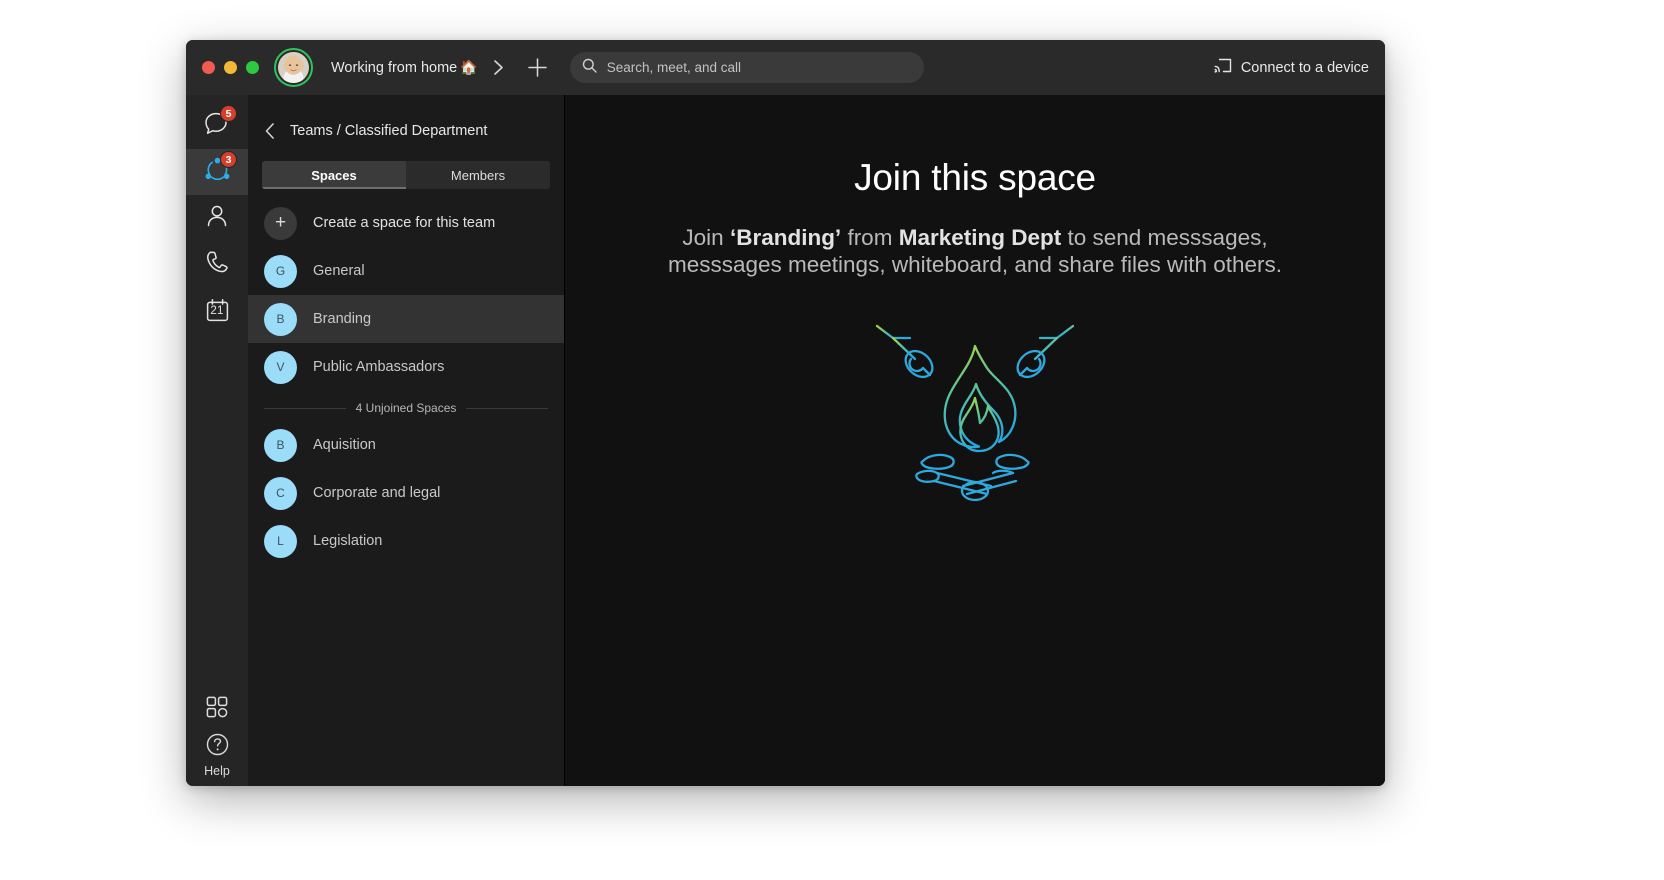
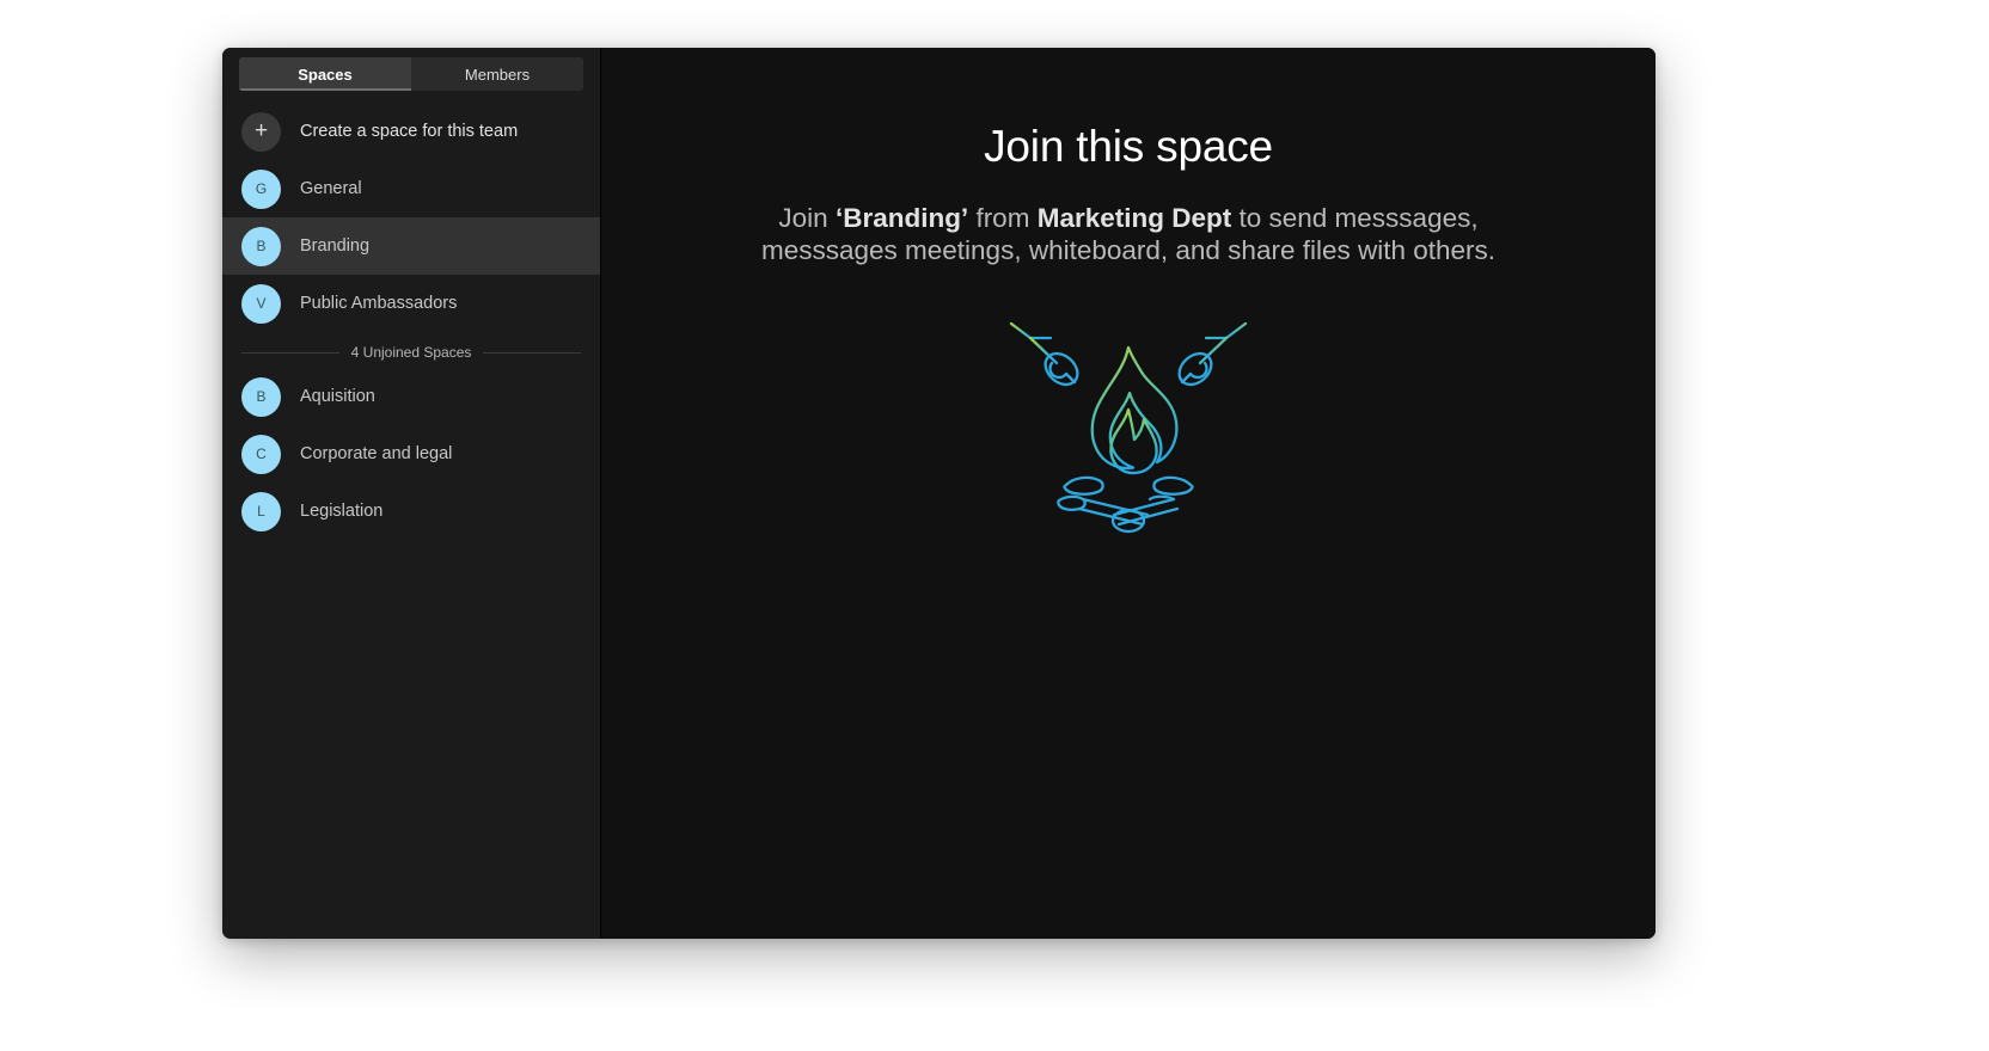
- Working from home 🏠
- Search, meet, and call
- Connect to a device
- 5
- 3
- 21
- Help
- Teams / Classified Department
  Spaces
  Members
  +
  Create a space for this team
  G
  General
  B
  Branding
  V
  Public Ambassadors
  4 Unjoined Spaces
  B
  Aquisition
  C
  Corporate and legal
  L
  Legislation
  Join this space
  Join ‘Branding’ from Marketing Dept to send messsages, messsages meetings, whiteboard, and share files with others.
